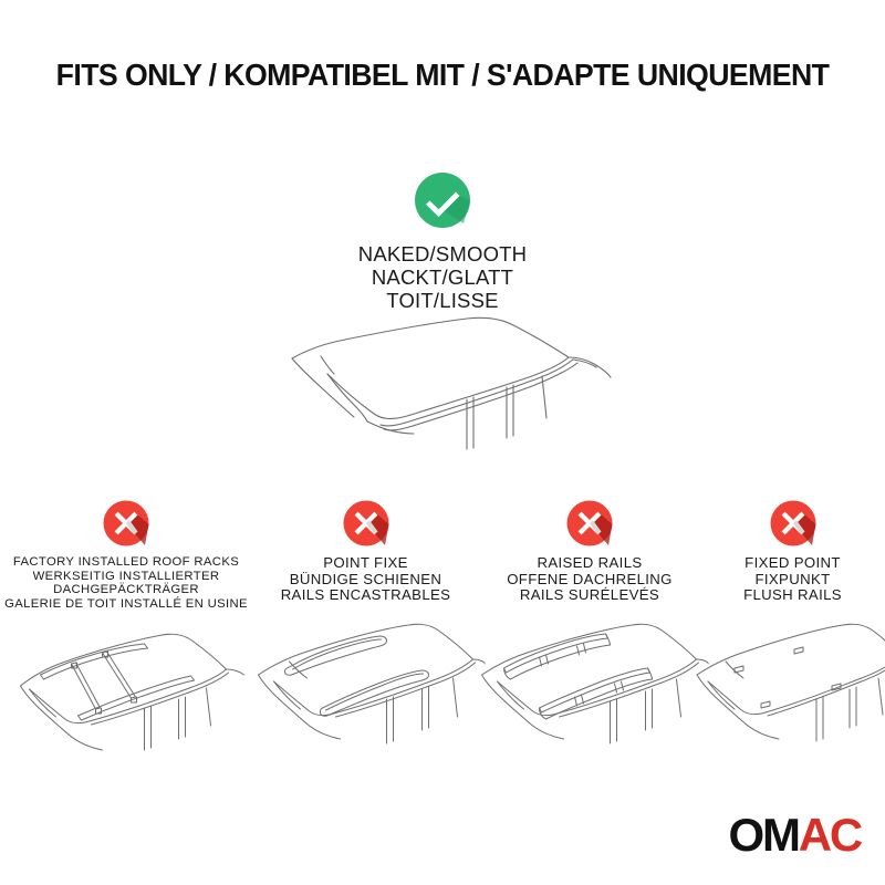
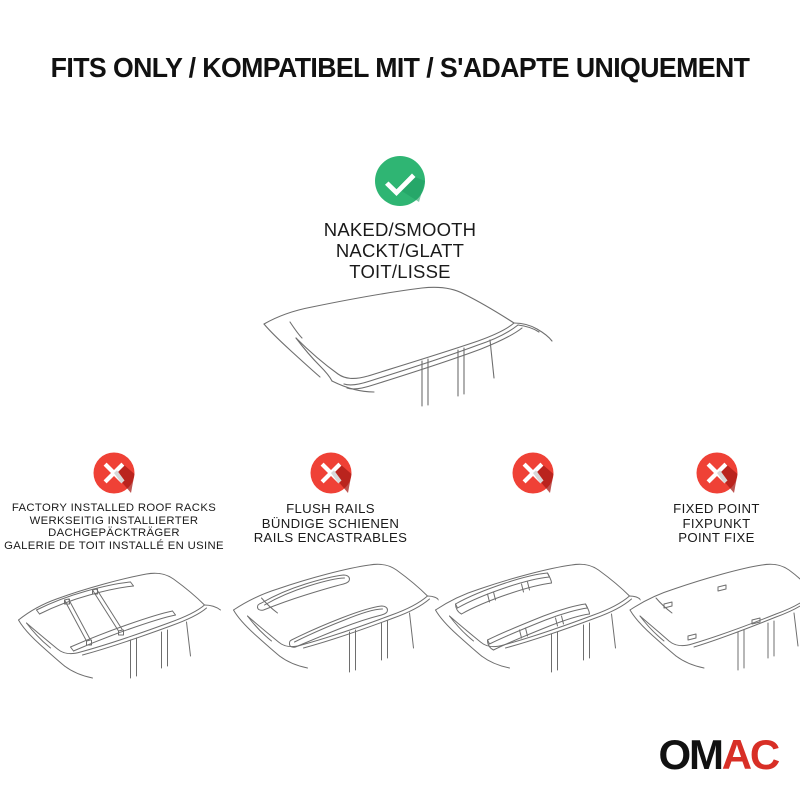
  FITS ONLY / KOMPATIBEL MIT / S'ADAPTE UNIQUEMENT
  NAKED/SMOOTH
  NACKT/GLATT
  TOIT/LISSE
  FACTORY INSTALLED ROOF RACKS
  WERKSEITIG INSTALLIERTER
  DACHGEPÄCKTRÄGER
  GALERIE DE TOIT INSTALLÉ EN USINE
- POINT FIXE
+ FLUSH RAILS
  BÜNDIGE SCHIENEN
  RAILS ENCASTRABLES
- RAISED RAILS
- OFFENE DACHRELING
- RAILS SURÉLEVÉS
  FIXED POINT
  FIXPUNKT
- FLUSH RAILS
+ POINT FIXE
  OMAC
